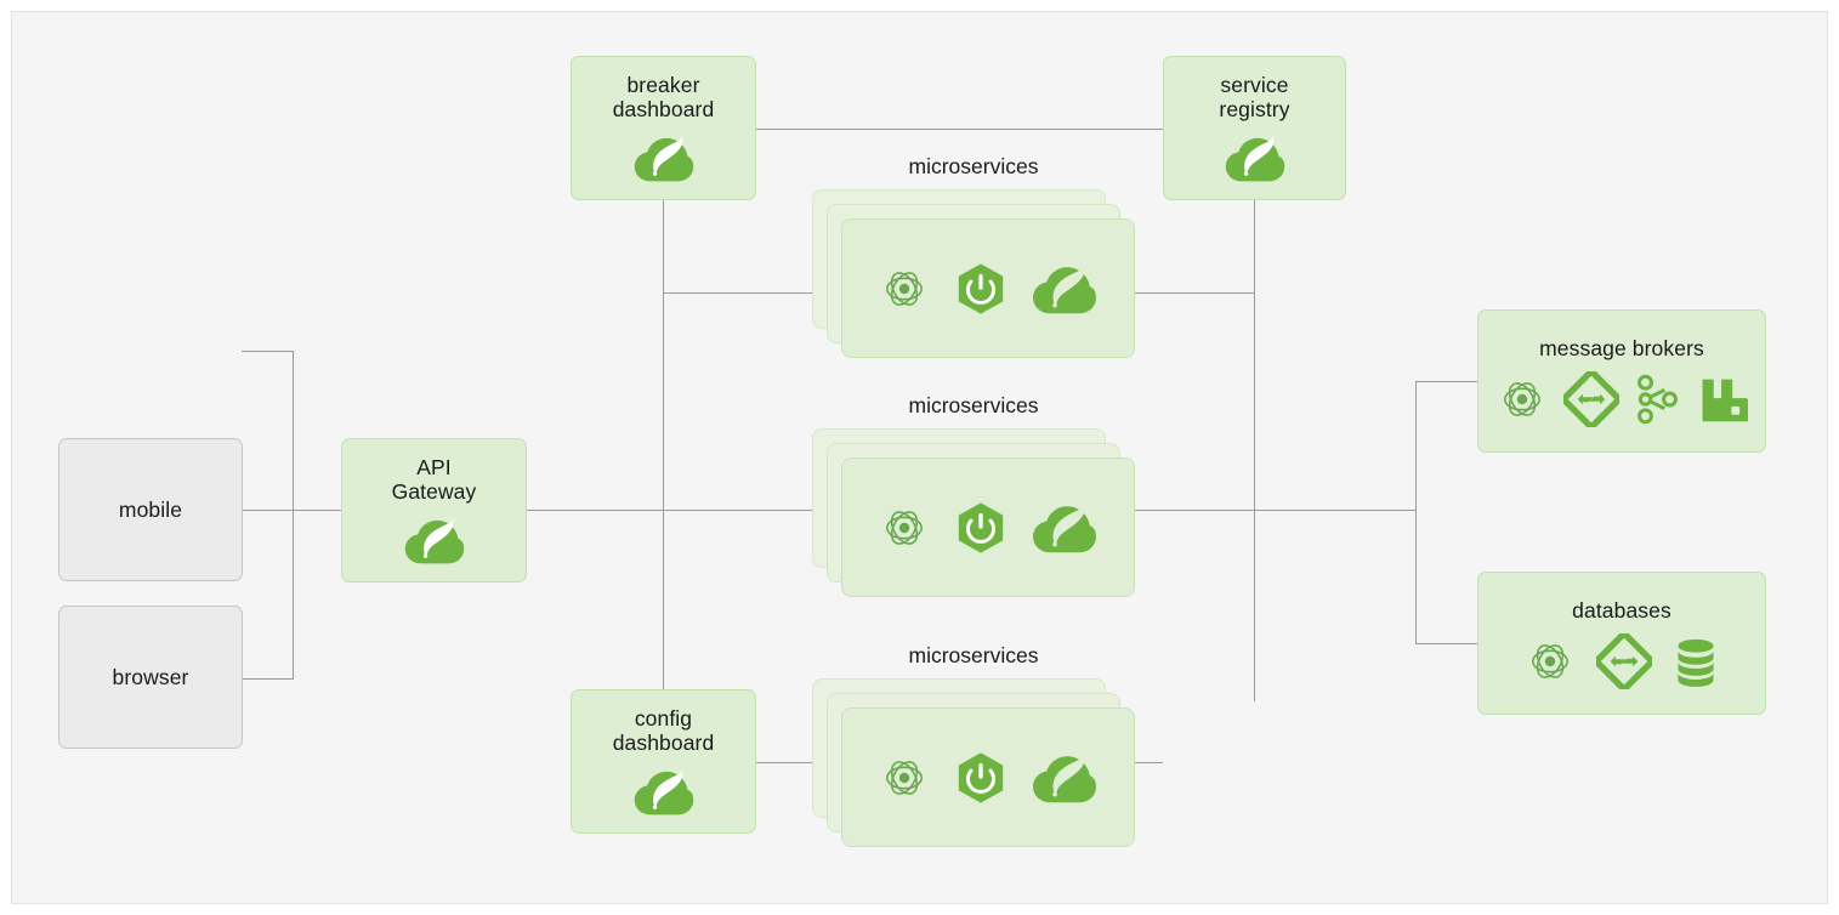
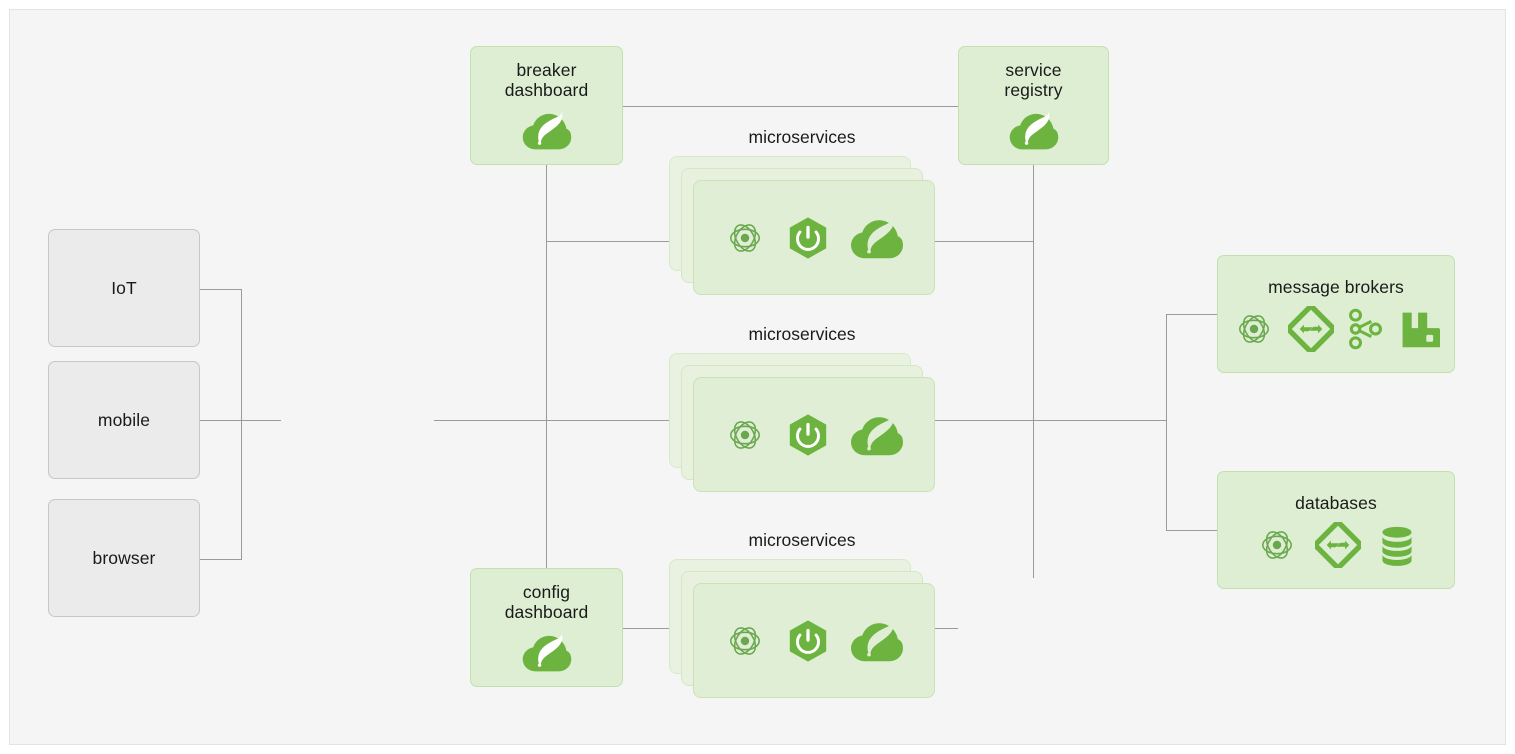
+ IoT
  mobile
  browser
- API
- Gateway
  breaker
  dashboard
  service
  registry
  config
  dashboard
  microservices
  microservices
  microservices
  message brokers
  databases
